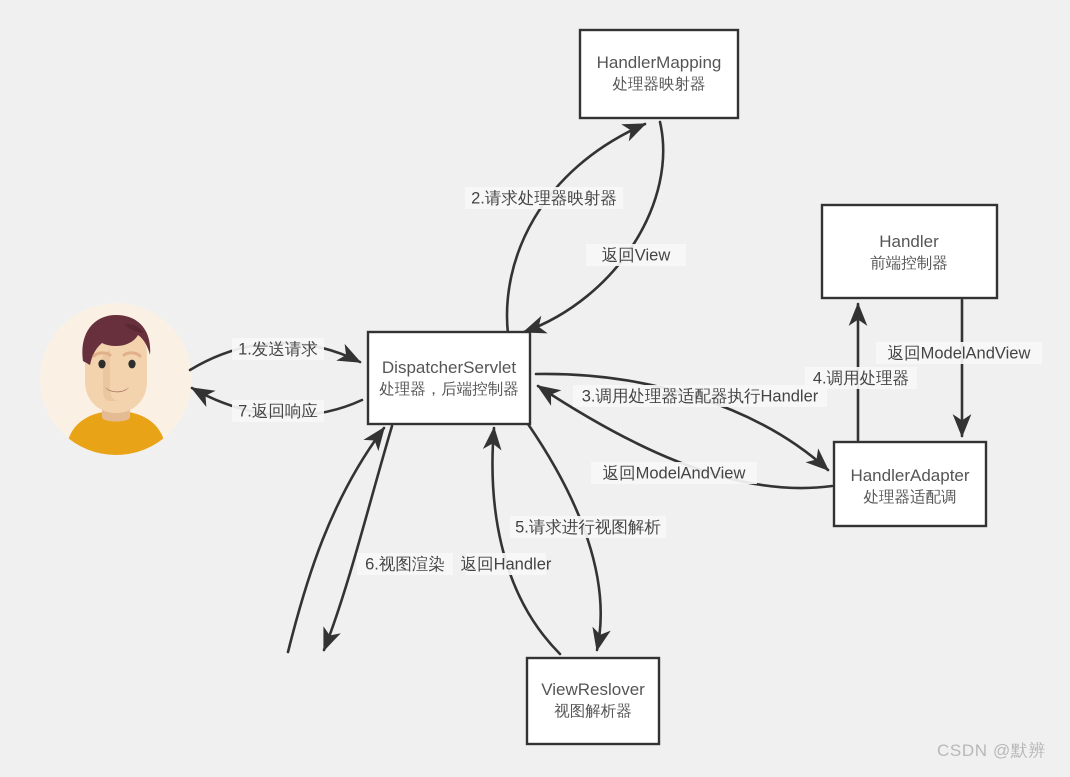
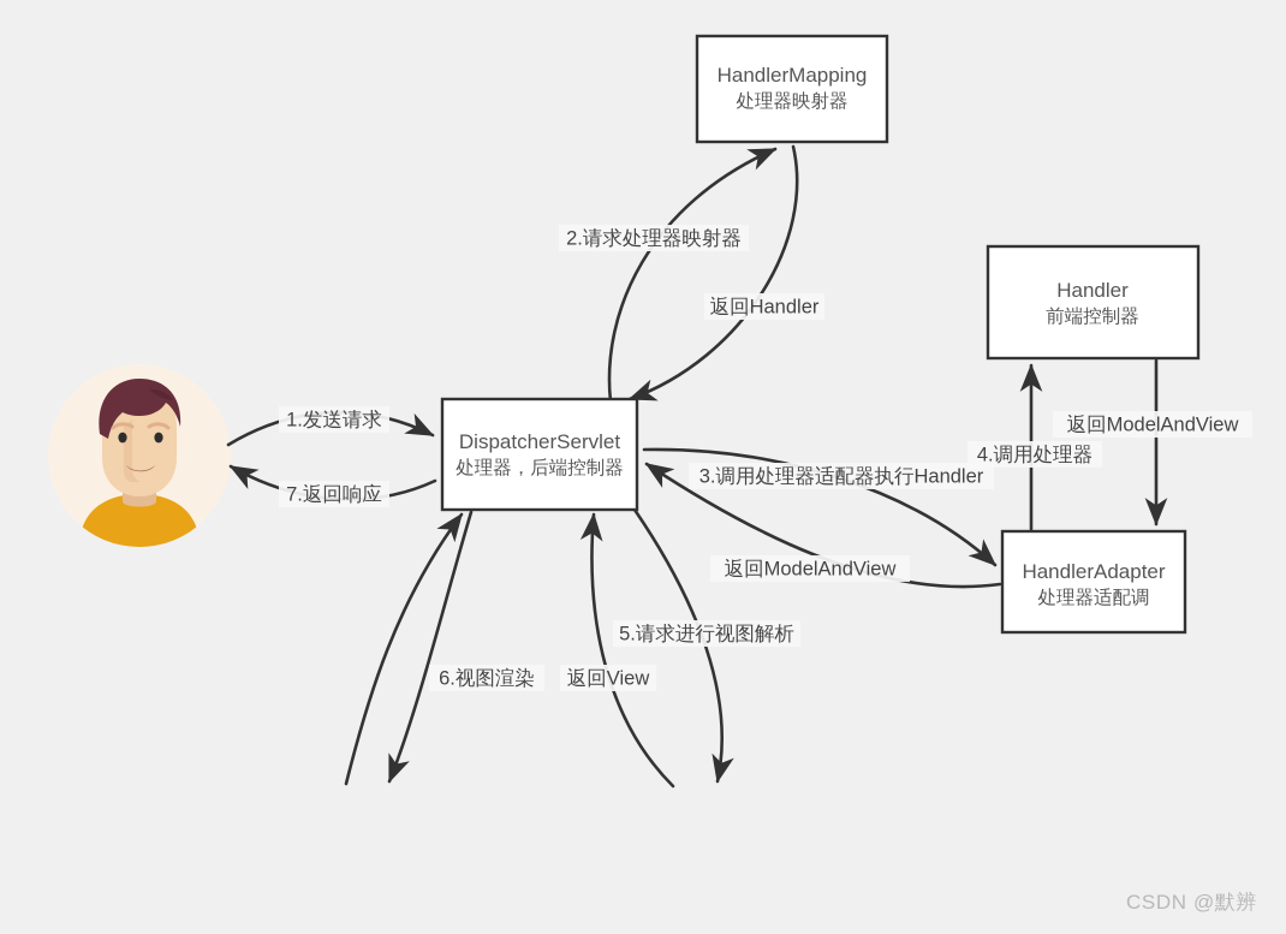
  1.发送请求
  7.返回响应
  2.请求处理器映射器
- 返回View
+ 返回Handler
  3.调用处理器适配器执行Handler
  返回ModelAndView
  4.调用处理器
  返回ModelAndView
  5.请求进行视图解析
- 返回Handler
+ 返回View
  6.视图渲染
  HandlerMapping
  处理器映射器
  Handler
  前端控制器
  DispatcherServlet
  处理器，后端控制器
  HandlerAdapter
  处理器适配调
- ViewReslover
- 视图解析器
  CSDN @默辨
